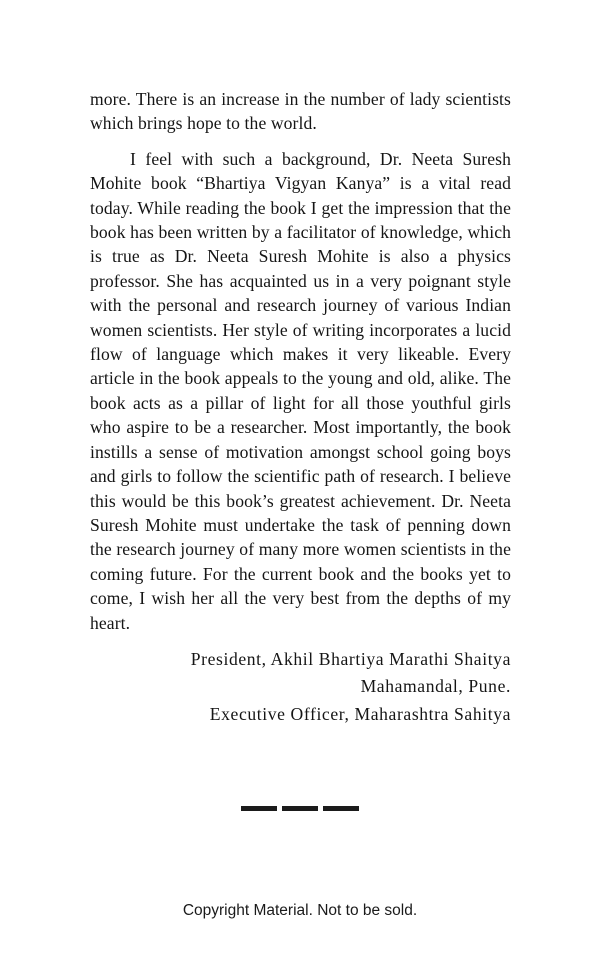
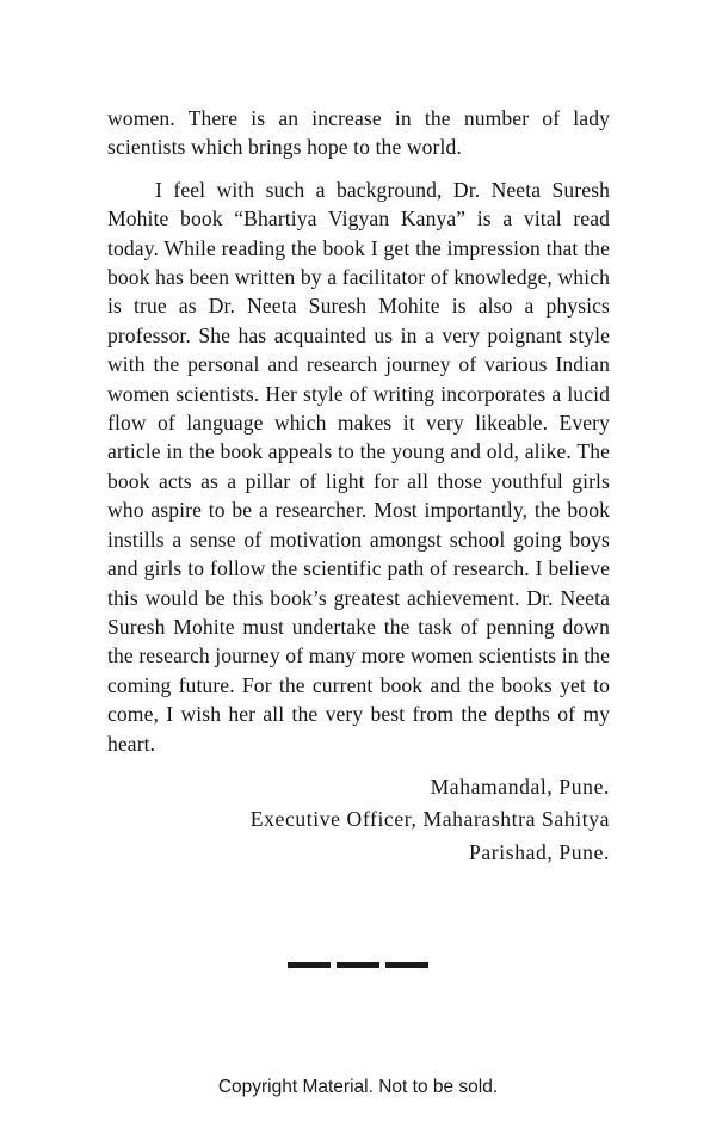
- more. There is an increase in the number of lady scientists which brings hope to the world.
+ women. There is an increase in the number of lady scientists which brings hope to the world.
  I feel with such a background, Dr. Neeta Suresh Mohite book “Bhartiya Vigyan Kanya” is a vital read today. While reading the book I get the impression that the book has been written by a facilitator of knowledge, which is true as Dr. Neeta Suresh Mohite is also a physics professor. She has acquainted us in a very poignant style with the personal and research journey of various Indian women scientists. Her style of writing incorporates a lucid flow of language which makes it very likeable. Every article in the book appeals to the young and old, alike. The book acts as a pillar of light for all those youthful girls who aspire to be a researcher. Most importantly, the book instills a sense of motivation amongst school going boys and girls to follow the scientific path of research. I believe this would be this book’s greatest achievement. Dr. Neeta Suresh Mohite must undertake the task of penning down the research journey of many more women scientists in the coming future. For the current book and the books yet to come, I wish her all the very best from the depths of my heart.
- President, Akhil Bhartiya Marathi Shaitya
  Mahamandal, Pune.
  Executive Officer, Maharashtra Sahitya
+ Parishad, Pune.
  Copyright Material. Not to be sold.
